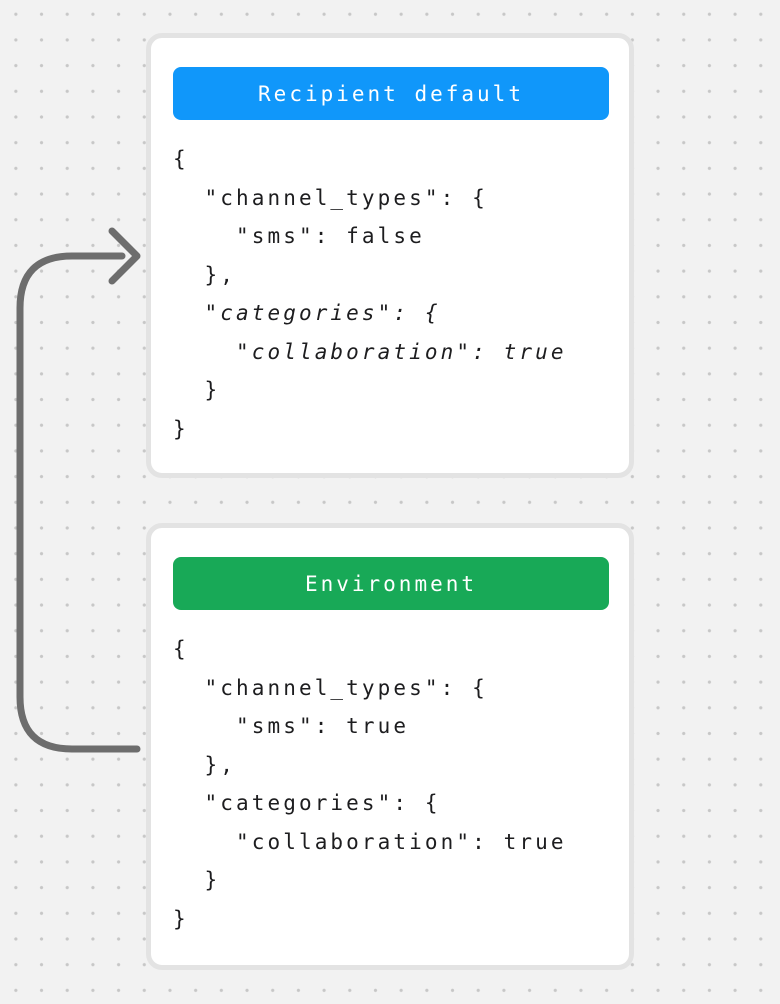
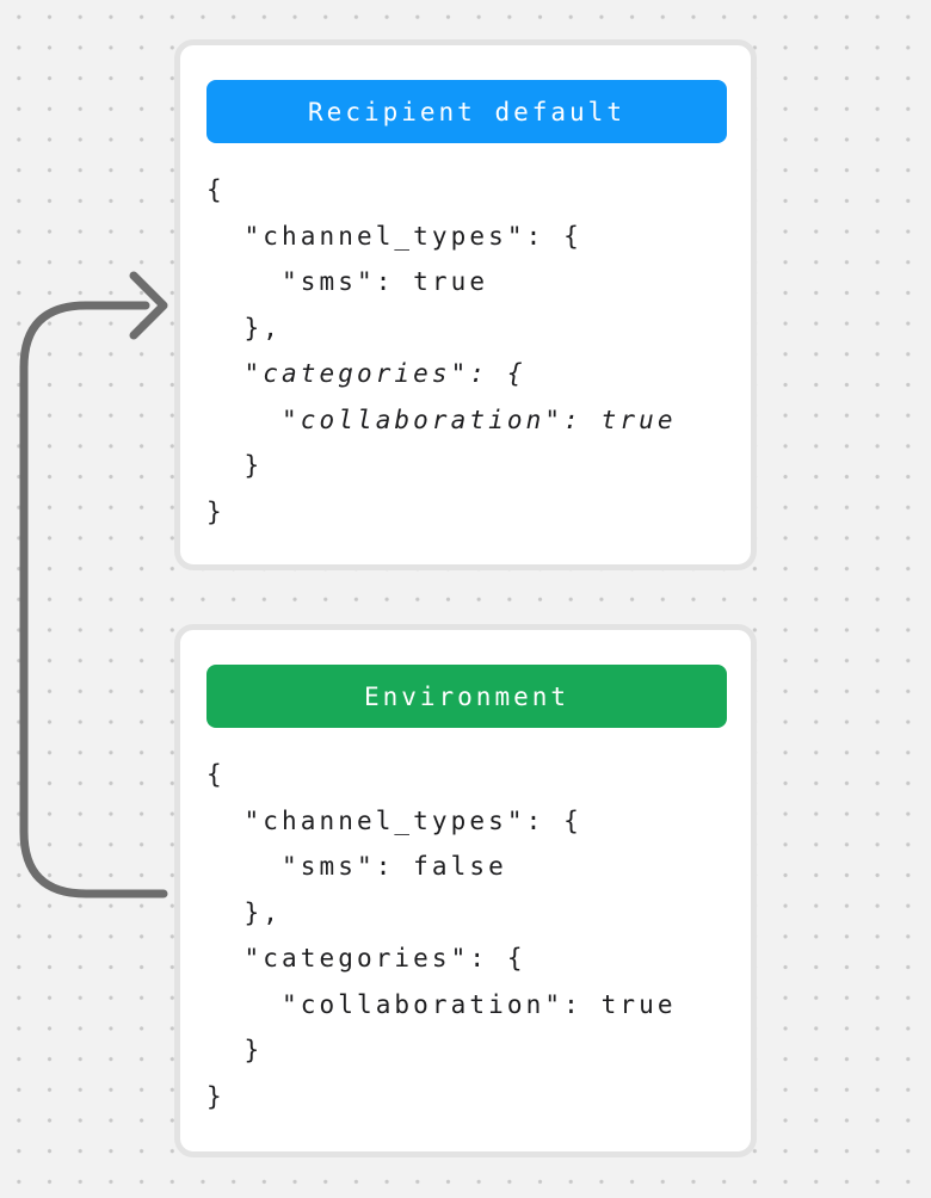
  Recipient default
  {
  "channel_types": {
- "sms": false
+ "sms": true
  },
  "categories": {
  "collaboration": true
  }
  }
  Environment
  {
  "channel_types": {
- "sms": true
+ "sms": false
  },
  "categories": {
  "collaboration": true
  }
  }
